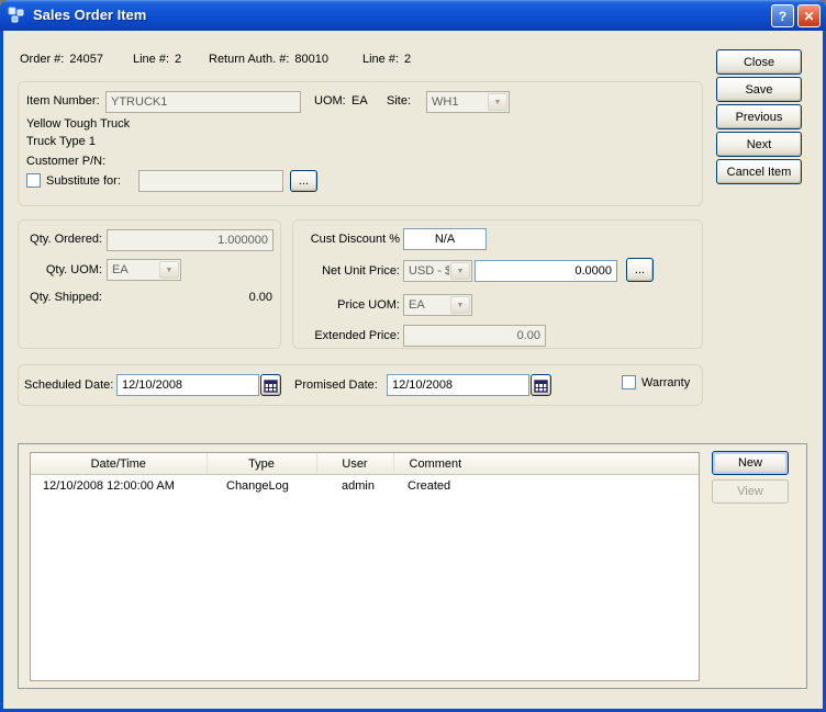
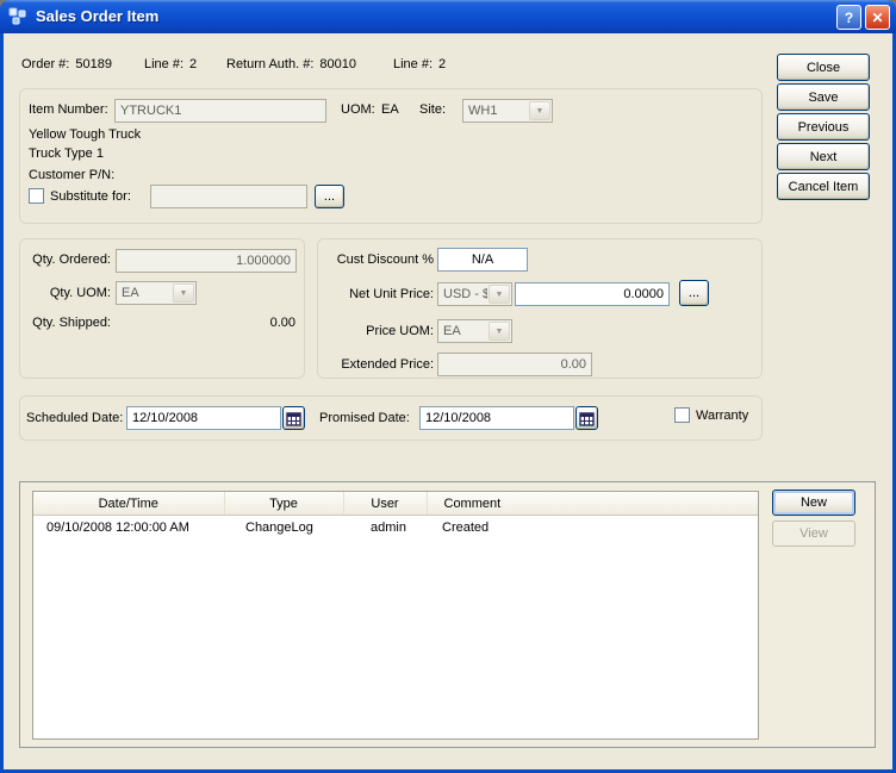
  Sales Order Item
  ?
  ✕
- Order #: 24057
+ Order #: 50189
  Line #: 2
  Return Auth. #: 80010
  Line #: 2
  Close
  Save
  Previous
  Next
  Cancel Item
  Item Number:
  YTRUCK1
  UOM:
  EA
  Site:
  WH1
  Yellow Tough Truck
  Truck Type 1
  Customer P/N:
  Substitute for:
  ...
  Qty. Ordered:
  1.000000
  Qty. UOM:
  EA
  Qty. Shipped:
  0.00
  Cust Discount %
  N/A
  Net Unit Price:
  USD - $
  0.0000
  ...
  Price UOM:
  EA
  Extended Price:
  0.00
  Scheduled Date:
  12/10/2008
  Promised Date:
  12/10/2008
  Warranty
  Date/Time	Type	User	Comment
- 12/10/2008 12:00:00 AM	ChangeLog	admin	Created
+ 09/10/2008 12:00:00 AM	ChangeLog	admin	Created
  New
  View
